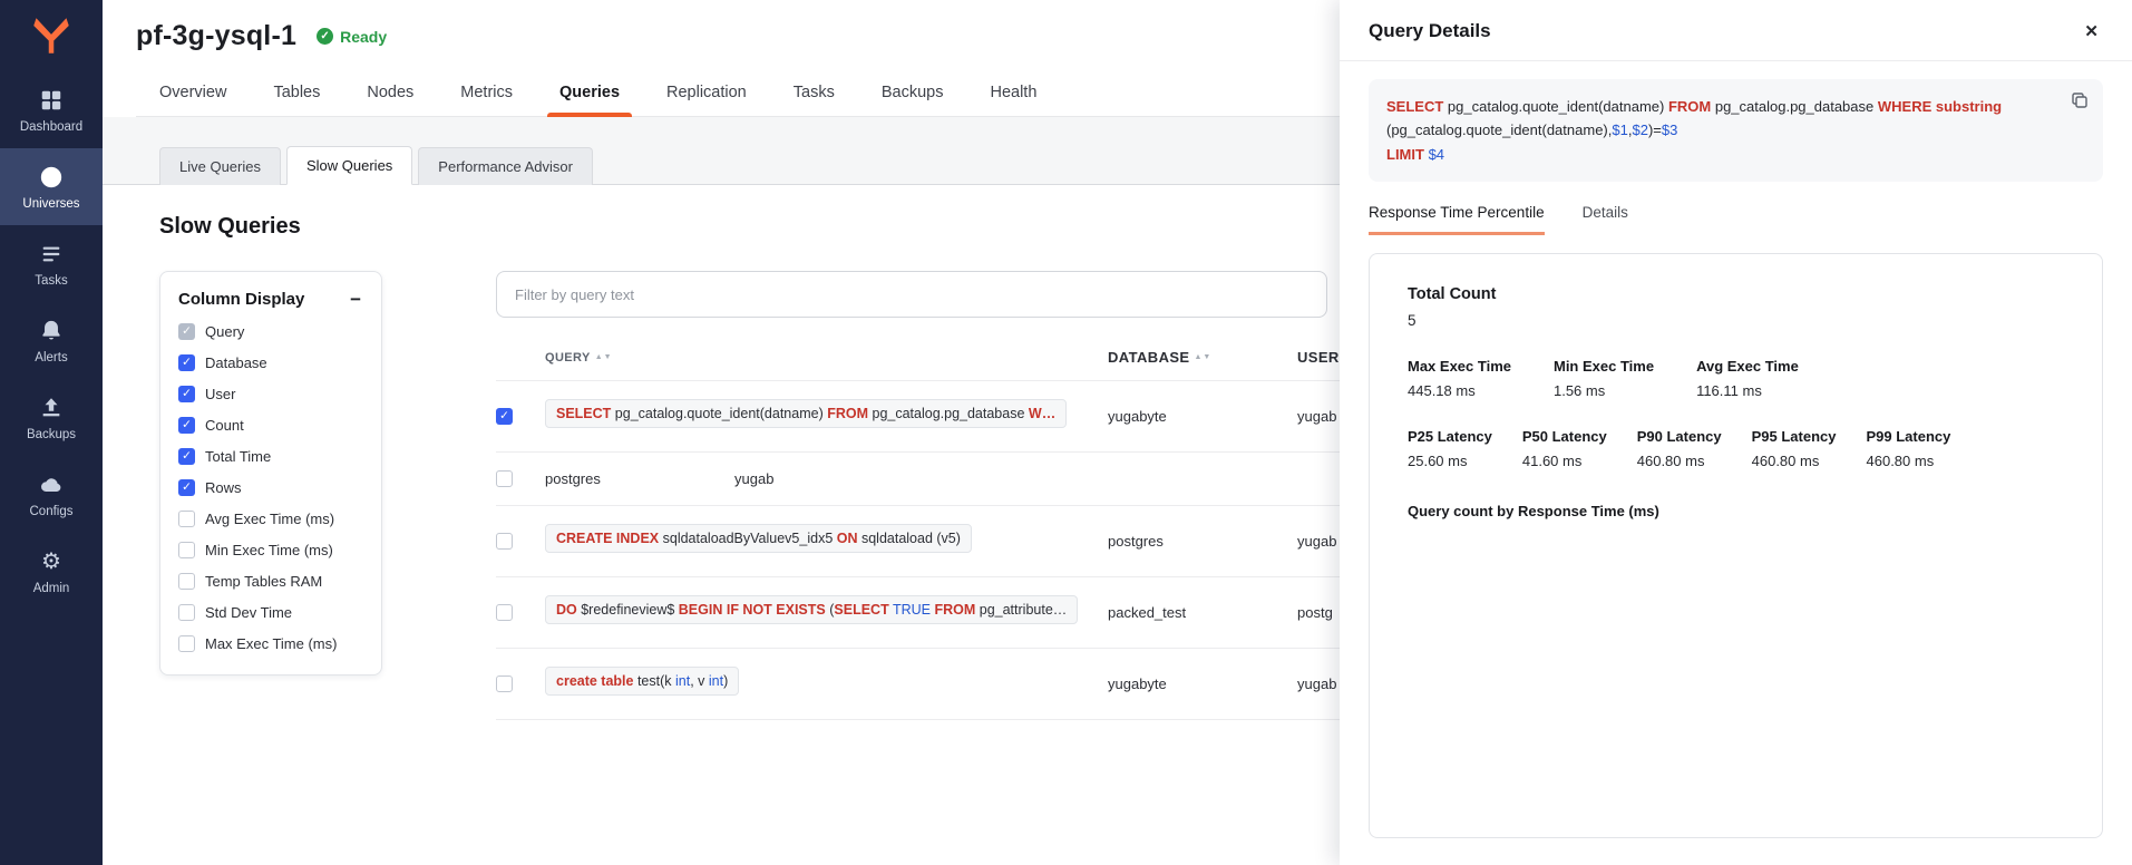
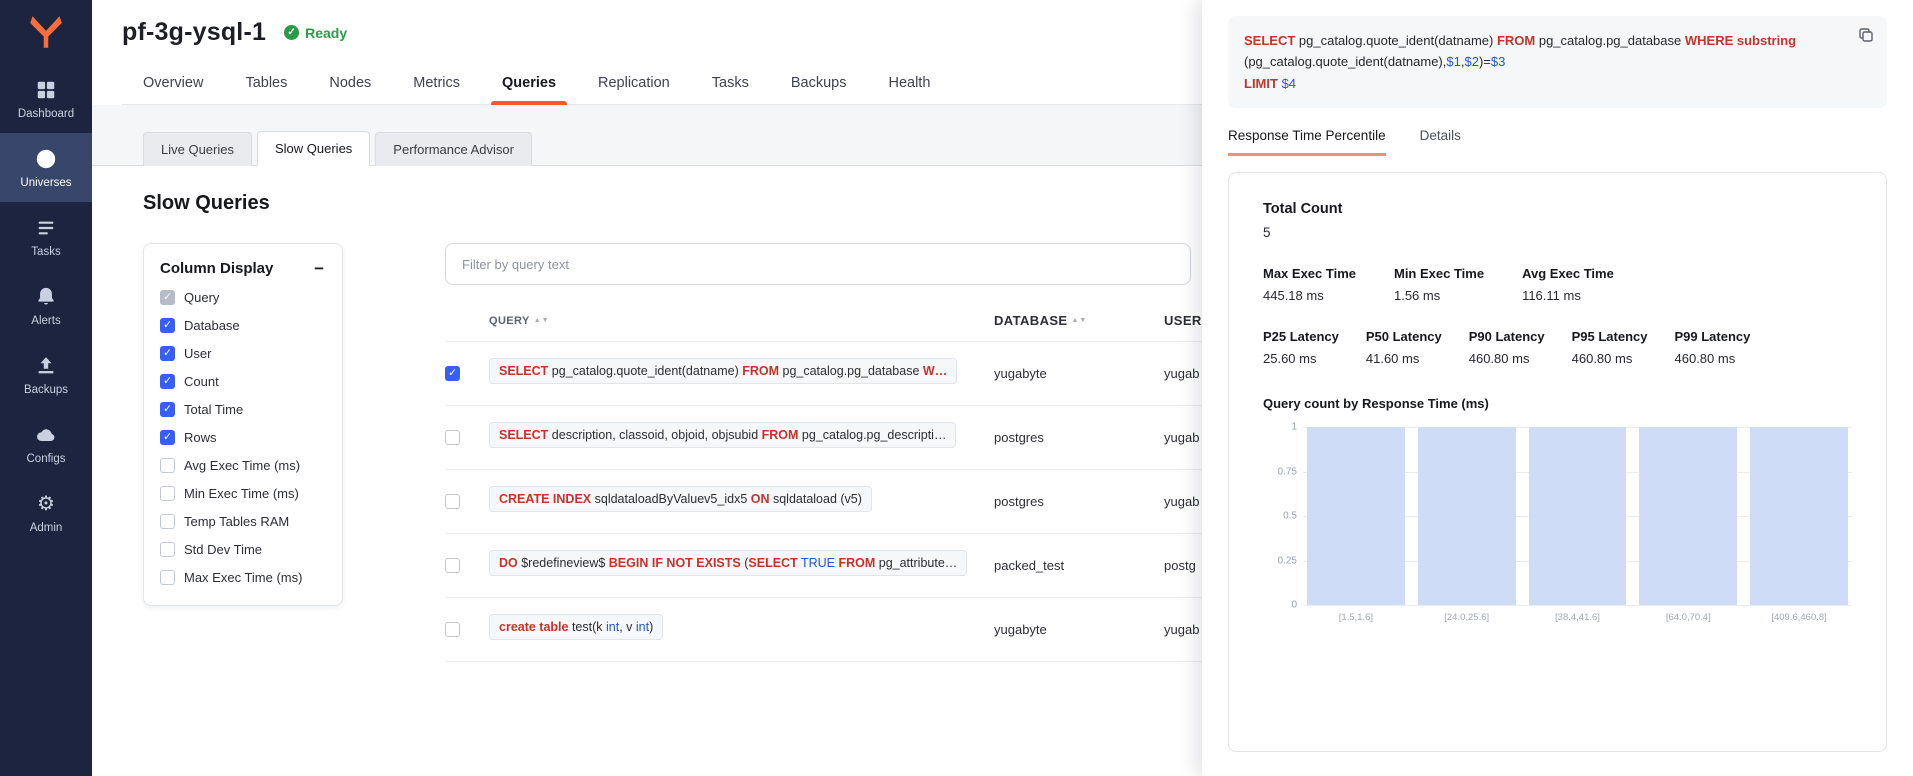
  Dashboard
  Universes
  Tasks
  Alerts
  Backups
  Configs
  ⚙
  Admin
  pf-3g-ysql-1
  ✓
  Ready
  Overview
  Tables
  Nodes
  Metrics
  Queries
  Replication
  Tasks
  Backups
  Health
  Live Queries
  Slow Queries
  Performance Advisor
  Slow Queries
  Column Display
  −
  ✓
  Query
  ✓
  Database
  ✓
  User
  ✓
  Count
  ✓
  Total Time
  ✓
  Rows
  Avg Exec Time (ms)
  Min Exec Time (ms)
  Temp Tables RAM
  Std Dev Time
  Max Exec Time (ms)
  Filter by query text
  QUERY
  DATABASE
  USER
  ✓
  SELECT pg_catalog.quote_ident(datname) FROM pg_catalog.pg_database W…
  yugabyte
  yugab
+ SELECT description, classoid, objoid, objsubid FROM pg_catalog.pg_descripti…
  postgres
  yugab
  CREATE INDEX sqldataloadByValuev5_idx5 ON sqldataload (v5)
  postgres
  yugab
  DO $redefineview$ BEGIN IF NOT EXISTS (SELECT TRUE FROM pg_attribute…
  packed_test
  postg
  create table test(k int, v int)
  yugabyte
  yugab
- Query Details
- ✕
  SELECT pg_catalog.quote_ident(datname) FROM pg_catalog.pg_database WHERE substring
  (pg_catalog.quote_ident(datname),$1,$2)=$3
  LIMIT $4
  Response Time Percentile
  Details
  Total Count
  5
  Max Exec Time
  445.18 ms
  Min Exec Time
  1.56 ms
  Avg Exec Time
  116.11 ms
  P25 Latency
  25.60 ms
  P50 Latency
  41.60 ms
  P90 Latency
  460.80 ms
  P95 Latency
  460.80 ms
  P99 Latency
  460.80 ms
  Query count by Response Time (ms)
+ 0
+ 0.25
+ 0.5
+ 0.75
+ 1
+ [1.5,1.6]
+ [24.0,25.6]
+ [38.4,41.6]
+ [64.0,70.4]
+ [409.6,460.8]
